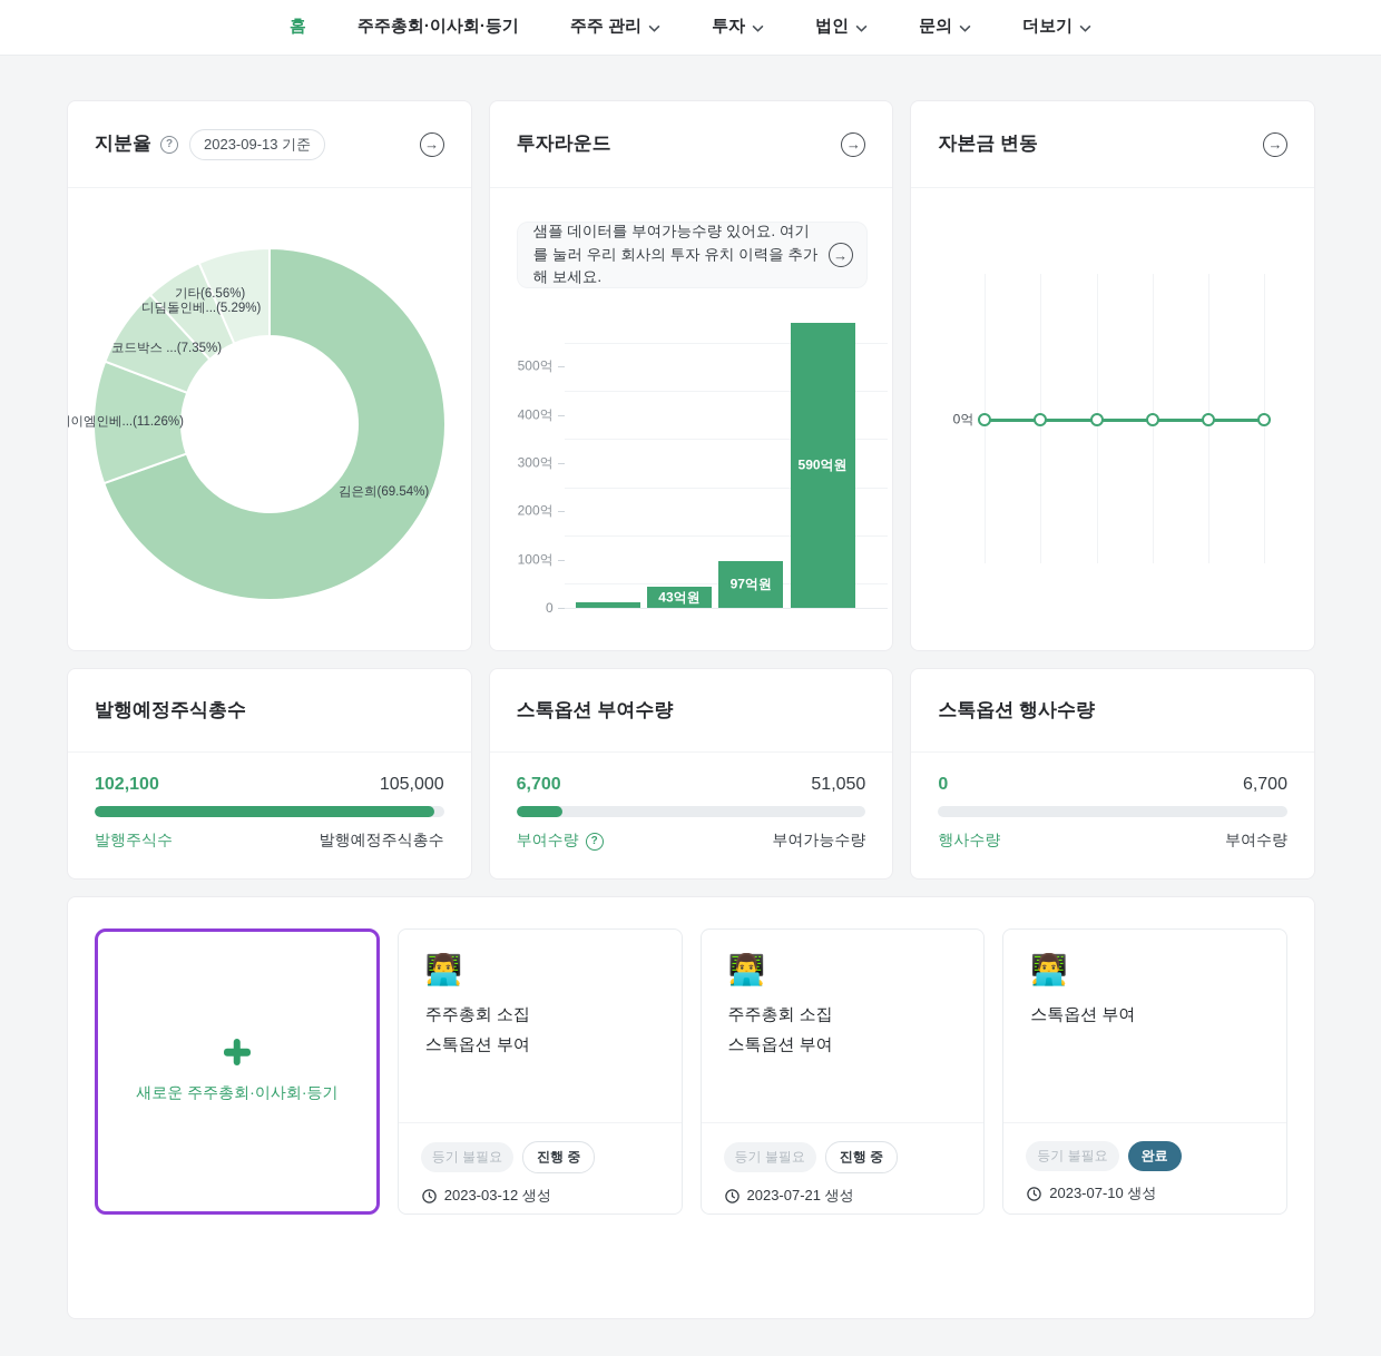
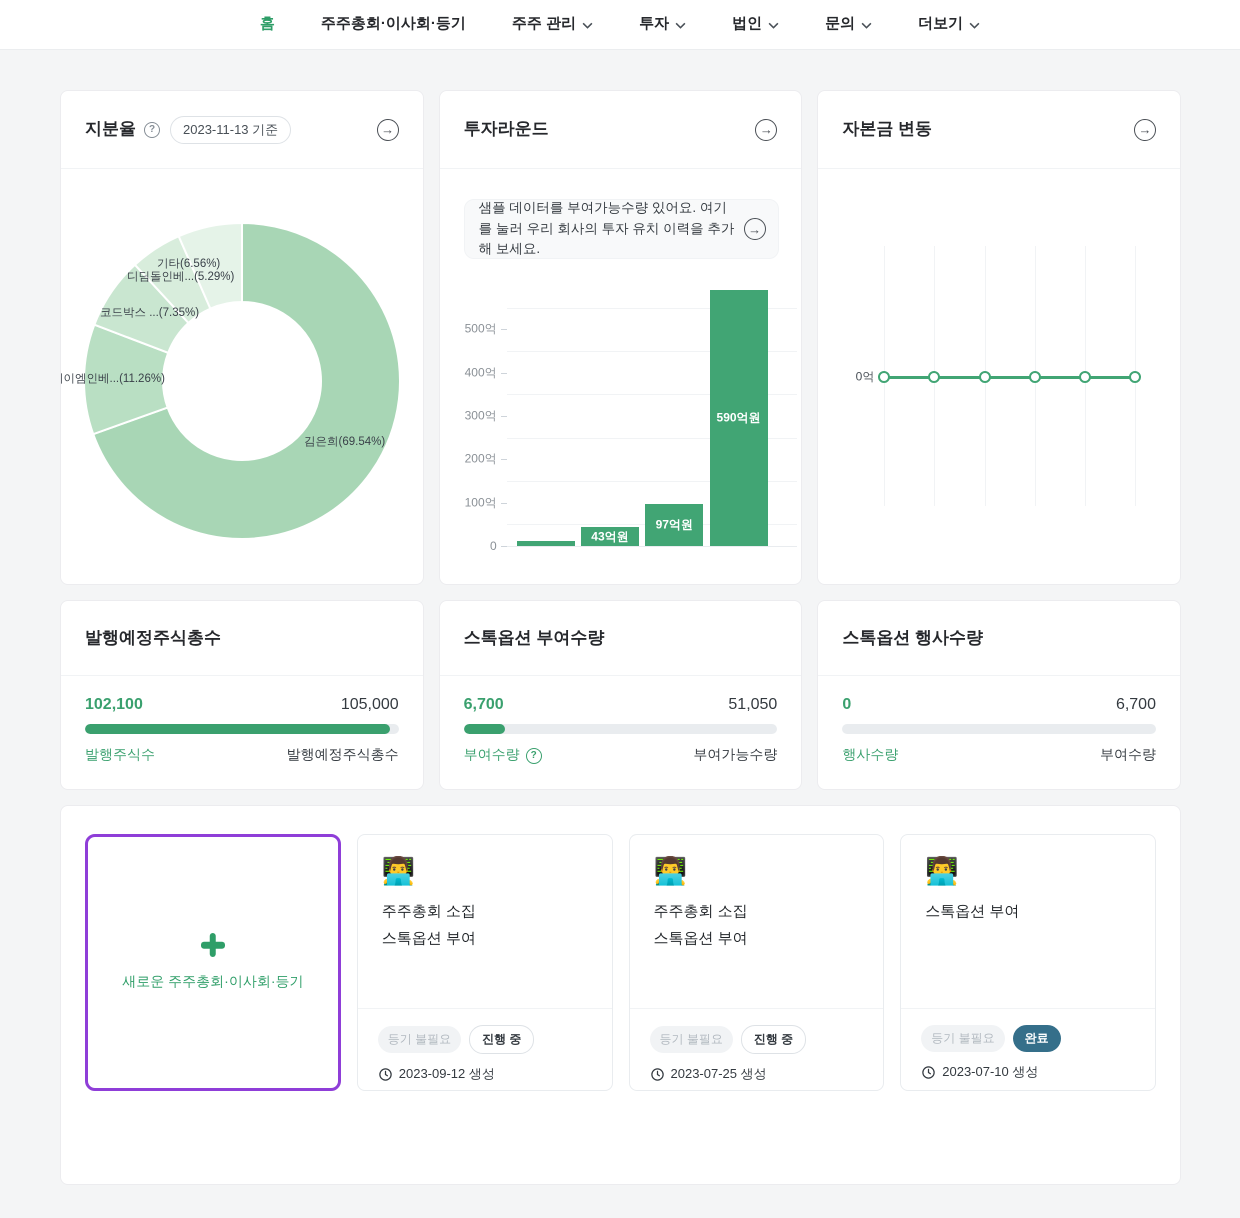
  홈
  주주총회·이사회·등기
  주주 관리
  투자
  법인
  문의
  더보기
  지분율
  ?
- 2023-09-13 기준
+ 2023-11-13 기준
  →
  김은희(69.54%)
  이엠인베...(11.26%)
  코드박스 ...(7.35%)
  디딤돌인베...(5.29%)
  기타(6.56%)
  투자라운드
  →
  샘플 데이터를 부여가능수량 있어요. 여기를 눌러 우리 회사의 투자 유치 이력을 추가해 보세요.
  →
  0
  100억
  200억
  300억
  400억
  500억
  43억원
  97억원
  590억원
  자본금 변동
  →
  0억
  발행예정주식총수
  102,100
  105,000
  발행주식수
  발행예정주식총수
  스톡옵션 부여수량
  6,700
  51,050
  부여수량
  ?
  부여가능수량
  스톡옵션 행사수량
  0
  6,700
  행사수량
  부여수량
  새로운 주주총회·이사회·등기
  👨‍💻
  주주총회 소집
  스톡옵션 부여
  등기 불필요
  진행 중
- 2023-03-12 생성
+ 2023-09-12 생성
  👨‍💻
  주주총회 소집
  스톡옵션 부여
  등기 불필요
  진행 중
- 2023-07-21 생성
+ 2023-07-25 생성
  👨‍💻
  스톡옵션 부여
  등기 불필요
  완료
  2023-07-10 생성
